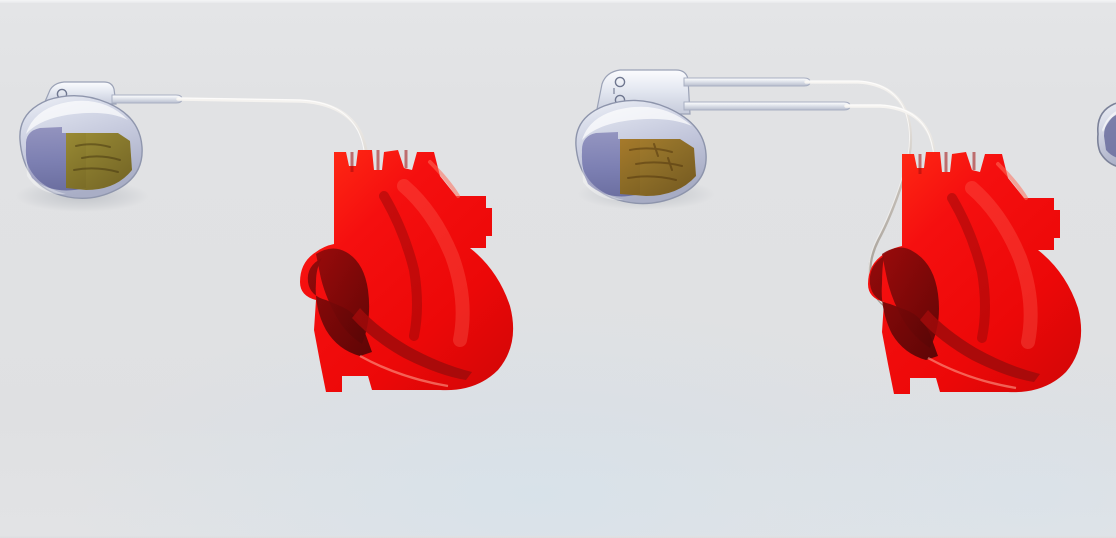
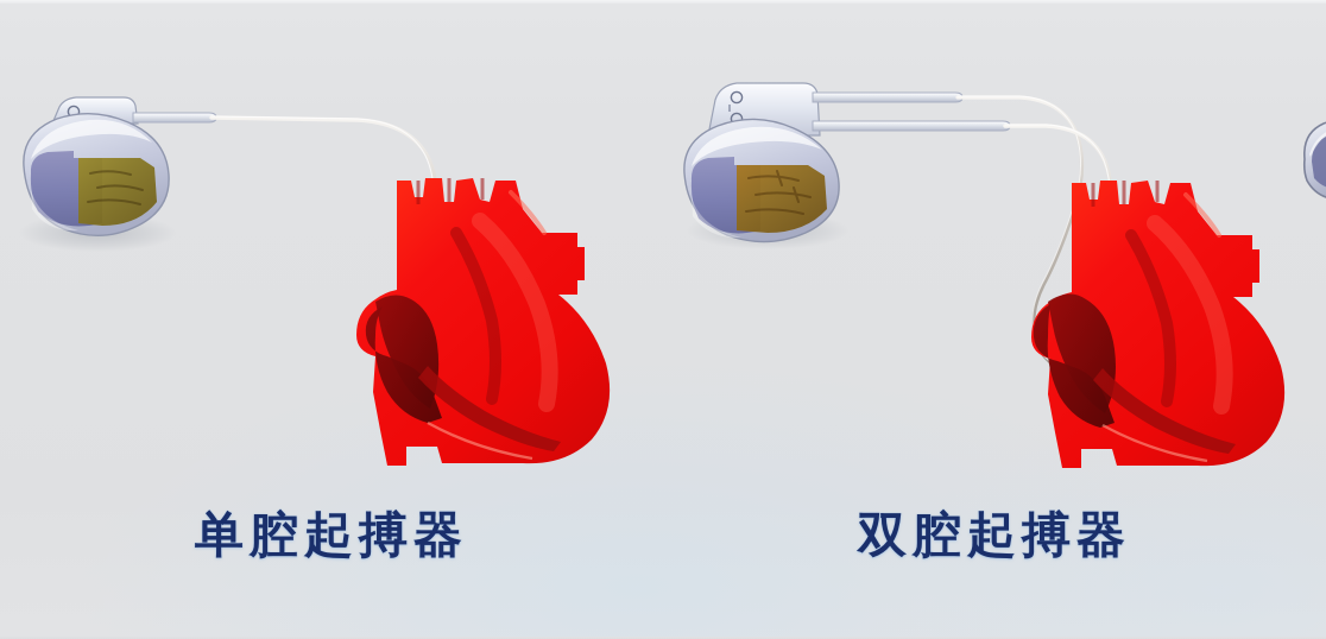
+ 单腔起搏器
+ 双腔起搏器
